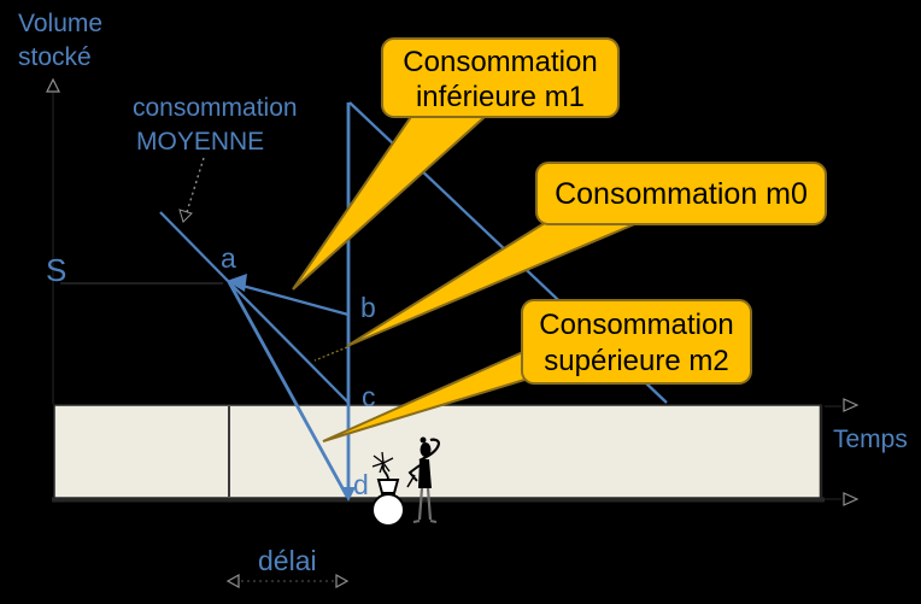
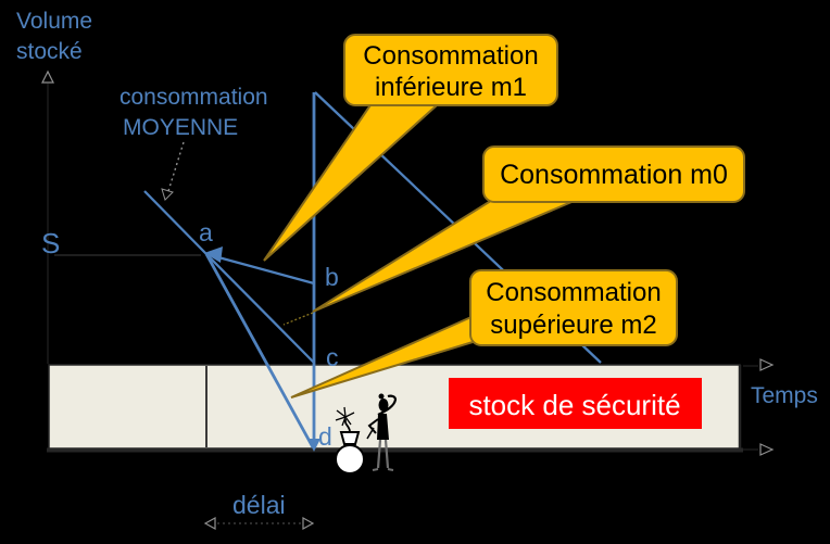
+ stock de sécurité
  Volume
  stocké
  consommation
  MOYENNE
  S
  a
  b
  c
  d
  Temps
  délai
  Consommation
  inférieure m1
  Consommation m0
  Consommation
  supérieure m2
